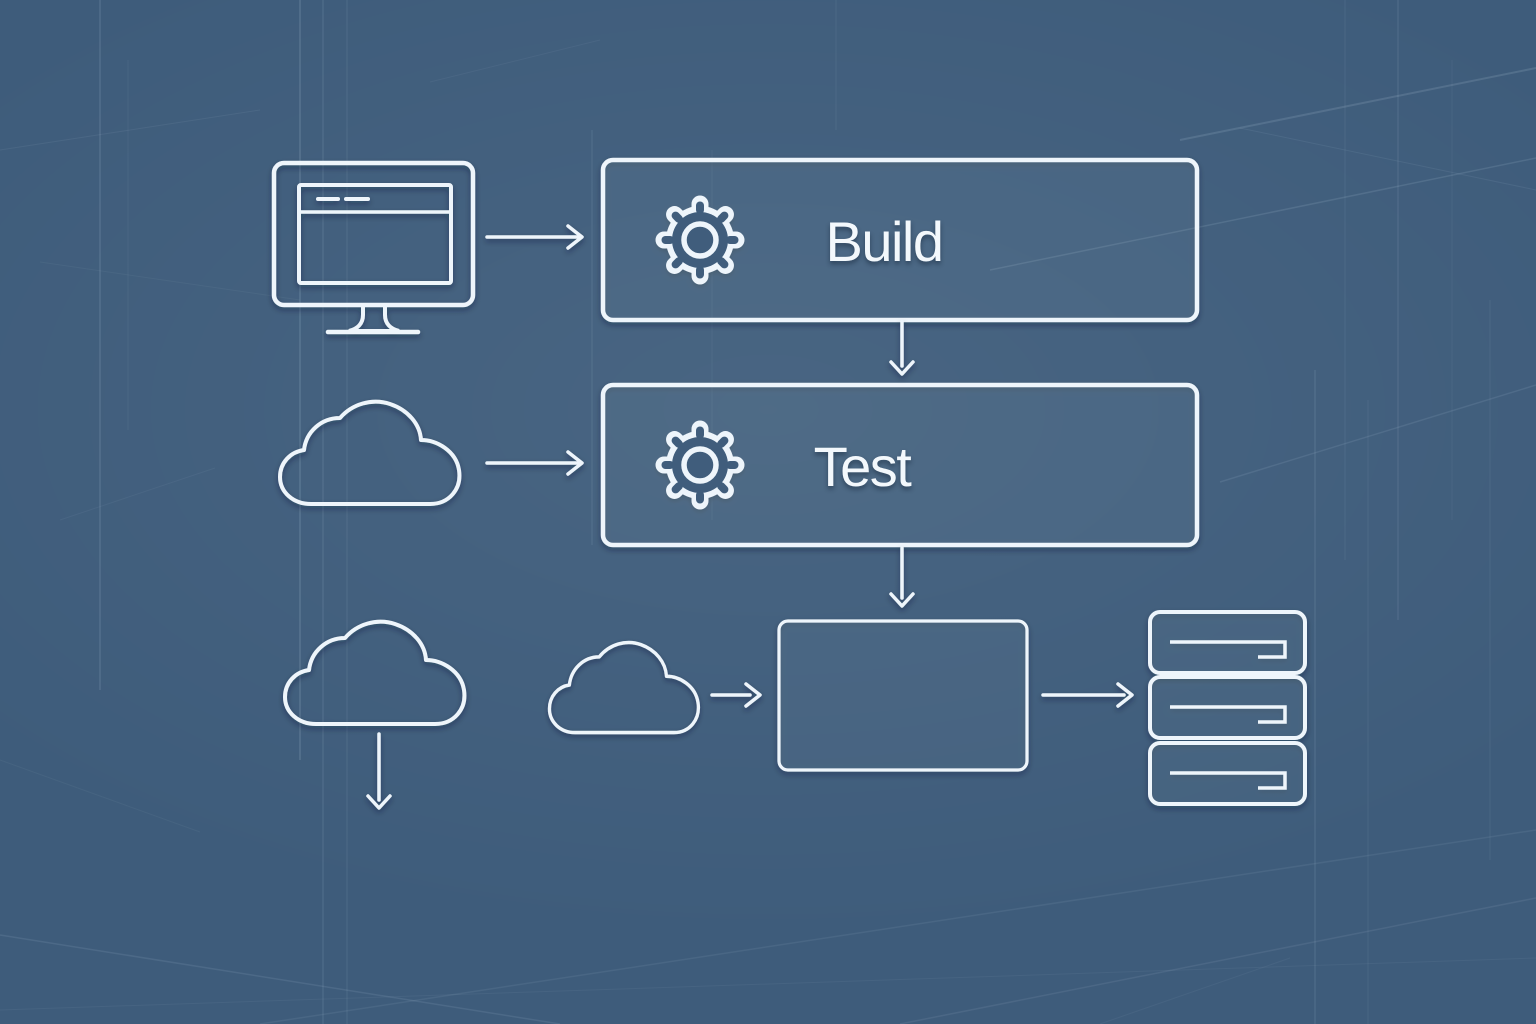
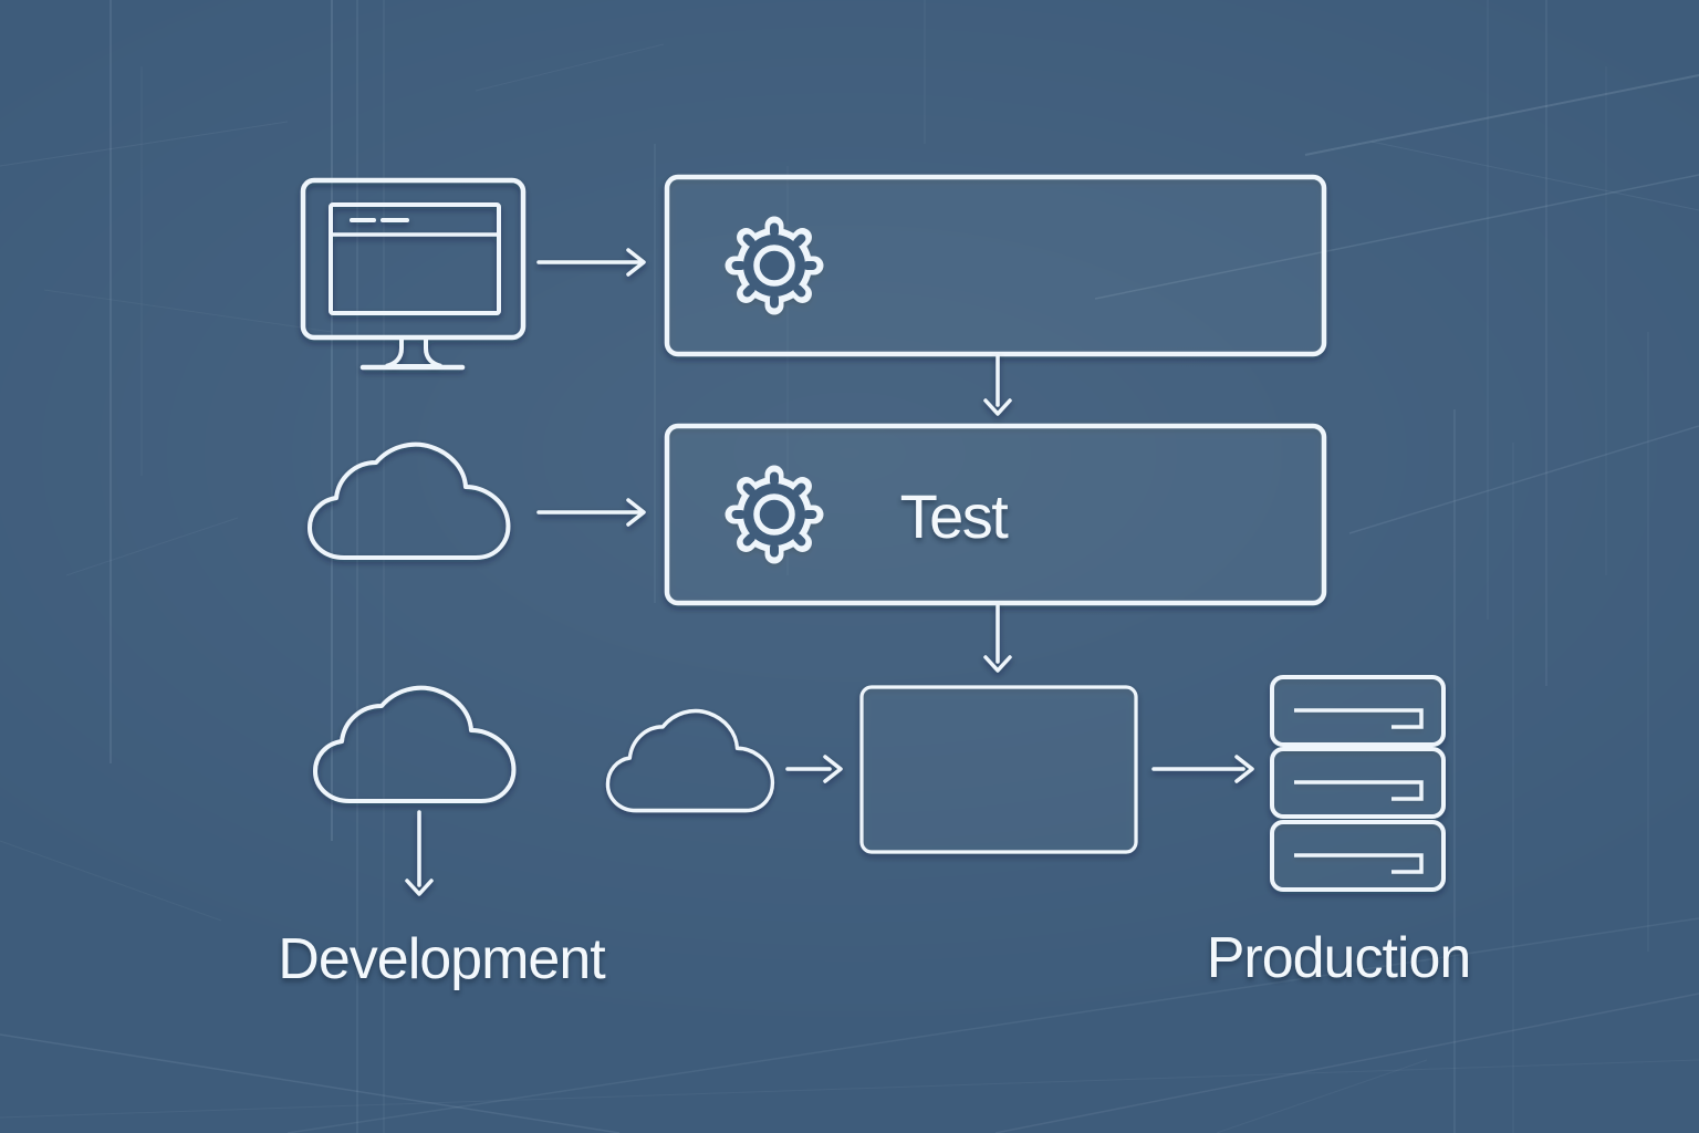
- Build
  Test
+ Development
+ Production
